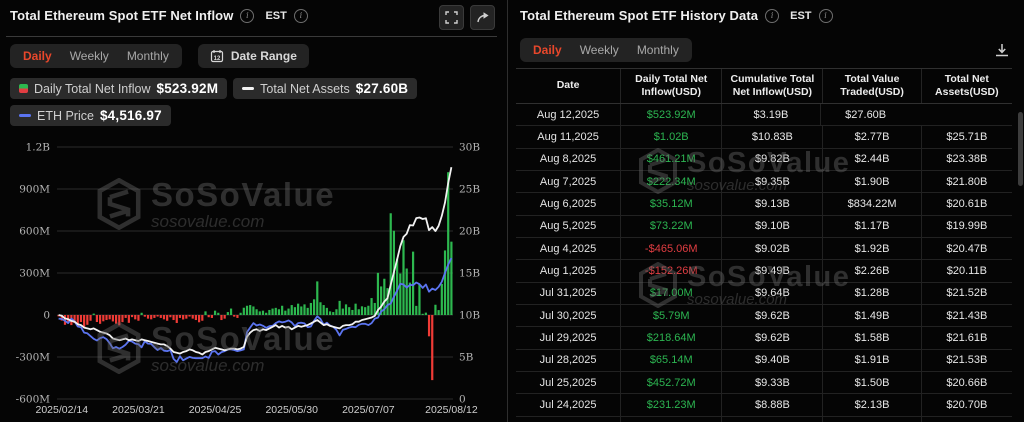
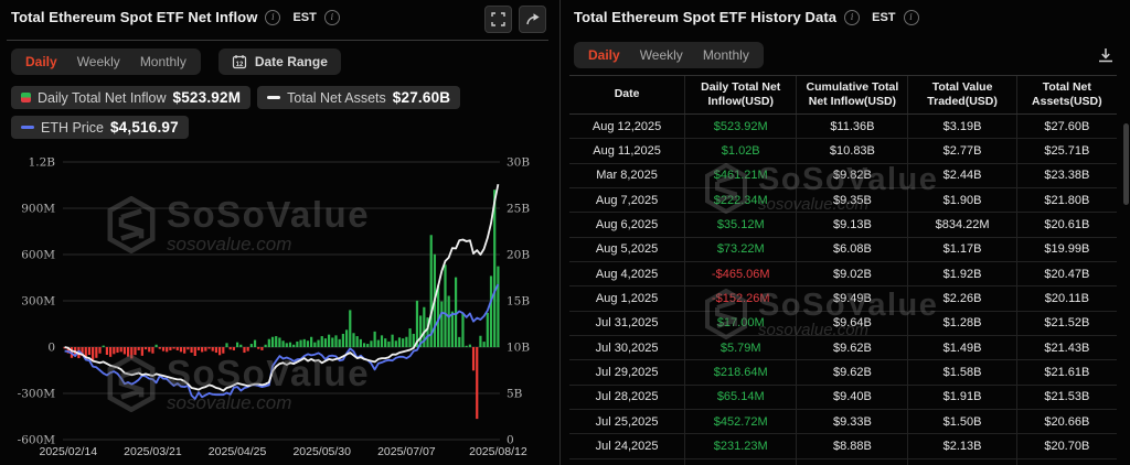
  Total Ethereum Spot ETF Net Inflow
  i
  EST
  i
  Daily
  Weekly
  Monthly
  Date Range
  Daily Total Net Inflow
  $523.92M
  Total Net Assets
  $27.60B
  ETH Price
  $4,516.97
  1.2B
  30B
  900M
  25B
  600M
  20B
  300M
  15B
  0
  10B
  -300M
  5B
  -600M
  0
  2025/02/14
  2025/03/21
  2025/04/25
  2025/05/30
  2025/07/07
  2025/08/12
  SoSoValue
  sosovalue.com
  SoSoValue
  sosovalue.com
  Total Ethereum Spot ETF History Data
  i
  EST
  i
  Daily
  Weekly
  Monthly
  Date
  Daily Total Net Inflow(USD)
  Cumulative Total Net Inflow(USD)
  Total Value Traded(USD)
  Total Net Assets(USD)
  Aug 12,2025
  $523.92M
+ $11.36B
  $3.19B
  $27.60B
  Aug 11,2025
  $1.02B
  $10.83B
  $2.77B
  $25.71B
- Aug 8,2025
+ Mar 8,2025
  $461.21M
  $9.82B
  $2.44B
  $23.38B
  Aug 7,2025
  $222.34M
  $9.35B
  $1.90B
  $21.80B
  Aug 6,2025
  $35.12M
  $9.13B
  $834.22M
  $20.61B
  Aug 5,2025
  $73.22M
- $9.10B
+ $6.08B
  $1.17B
  $19.99B
  Aug 4,2025
  -$465.06M
  $9.02B
  $1.92B
  $20.47B
  Aug 1,2025
  -$152.26M
  $9.49B
  $2.26B
  $20.11B
  Jul 31,2025
  $17.00M
  $9.64B
  $1.28B
  $21.52B
  Jul 30,2025
  $5.79M
  $9.62B
  $1.49B
  $21.43B
  Jul 29,2025
  $218.64M
  $9.62B
  $1.58B
  $21.61B
  Jul 28,2025
  $65.14M
  $9.40B
  $1.91B
  $21.53B
  Jul 25,2025
  $452.72M
  $9.33B
  $1.50B
  $20.66B
  Jul 24,2025
  $231.23M
  $8.88B
  $2.13B
  $20.70B
  SoSoValue
  sosovalue.com
  SoSoValue
  sosovalue.com
